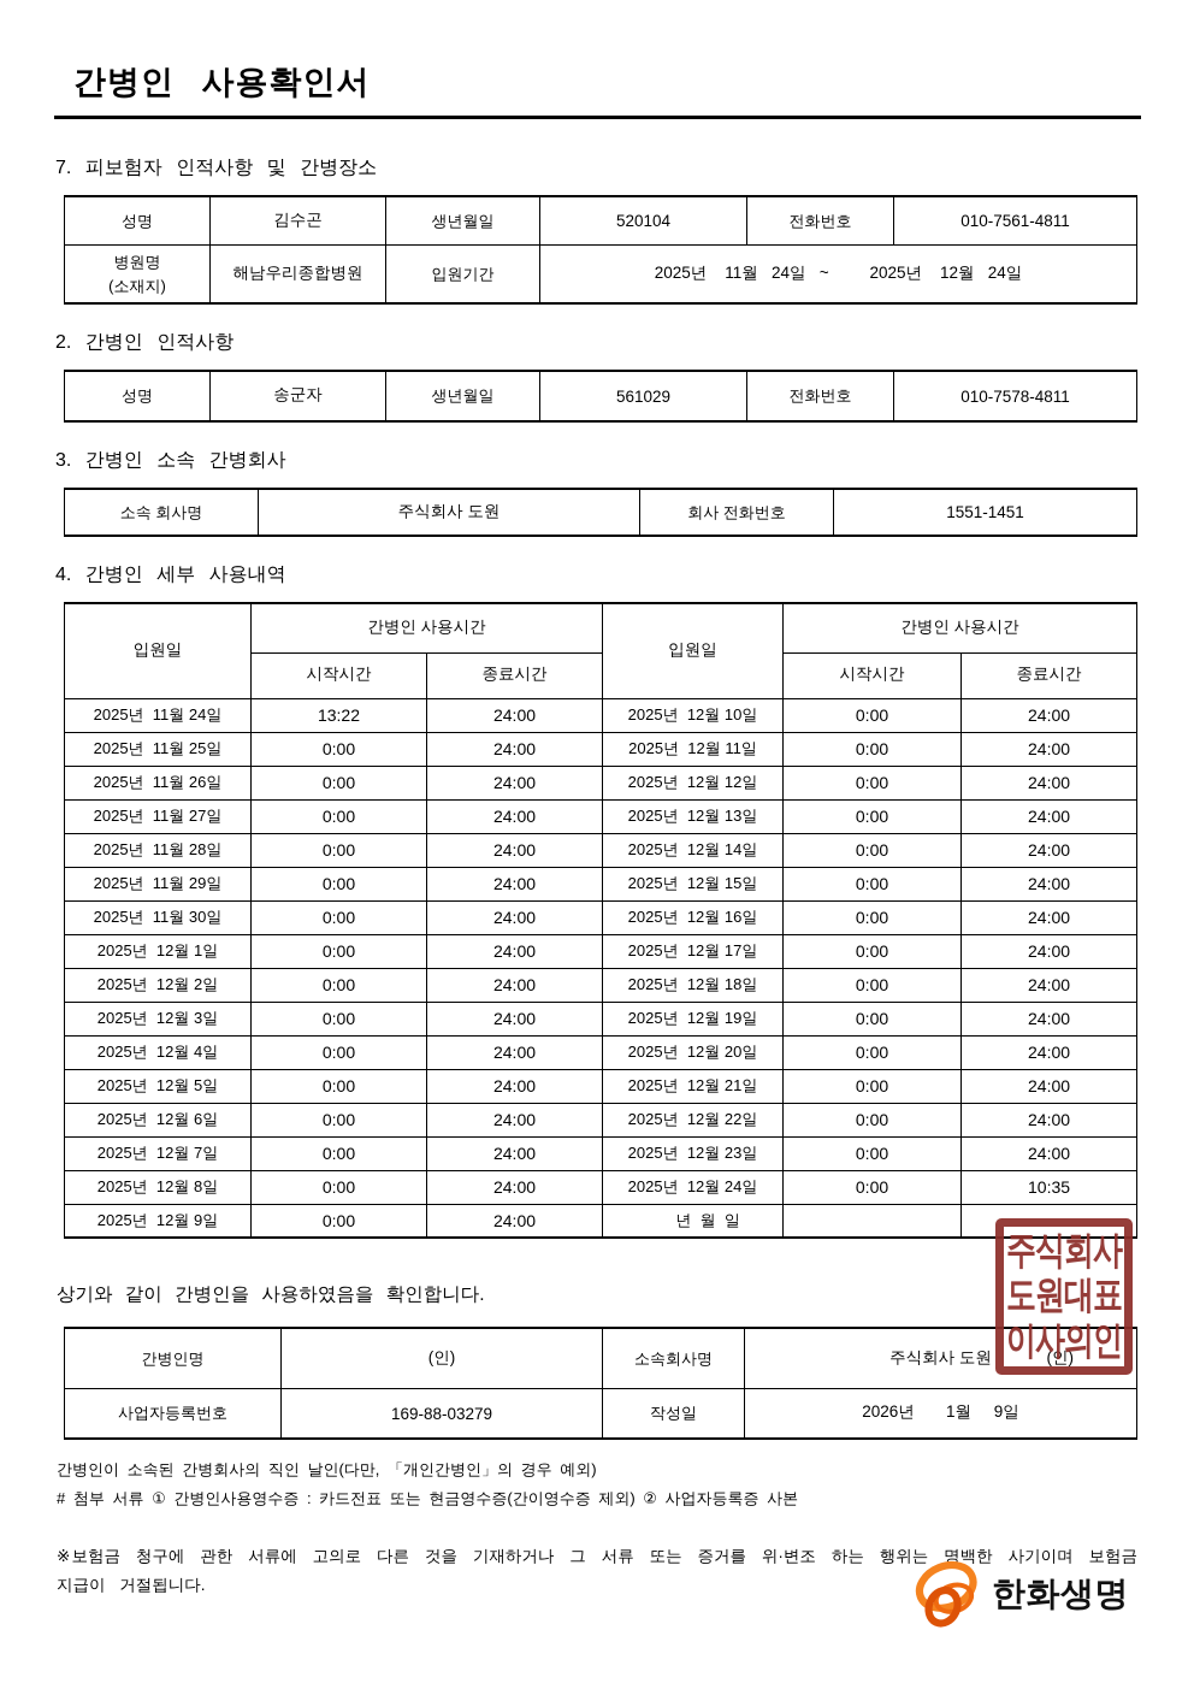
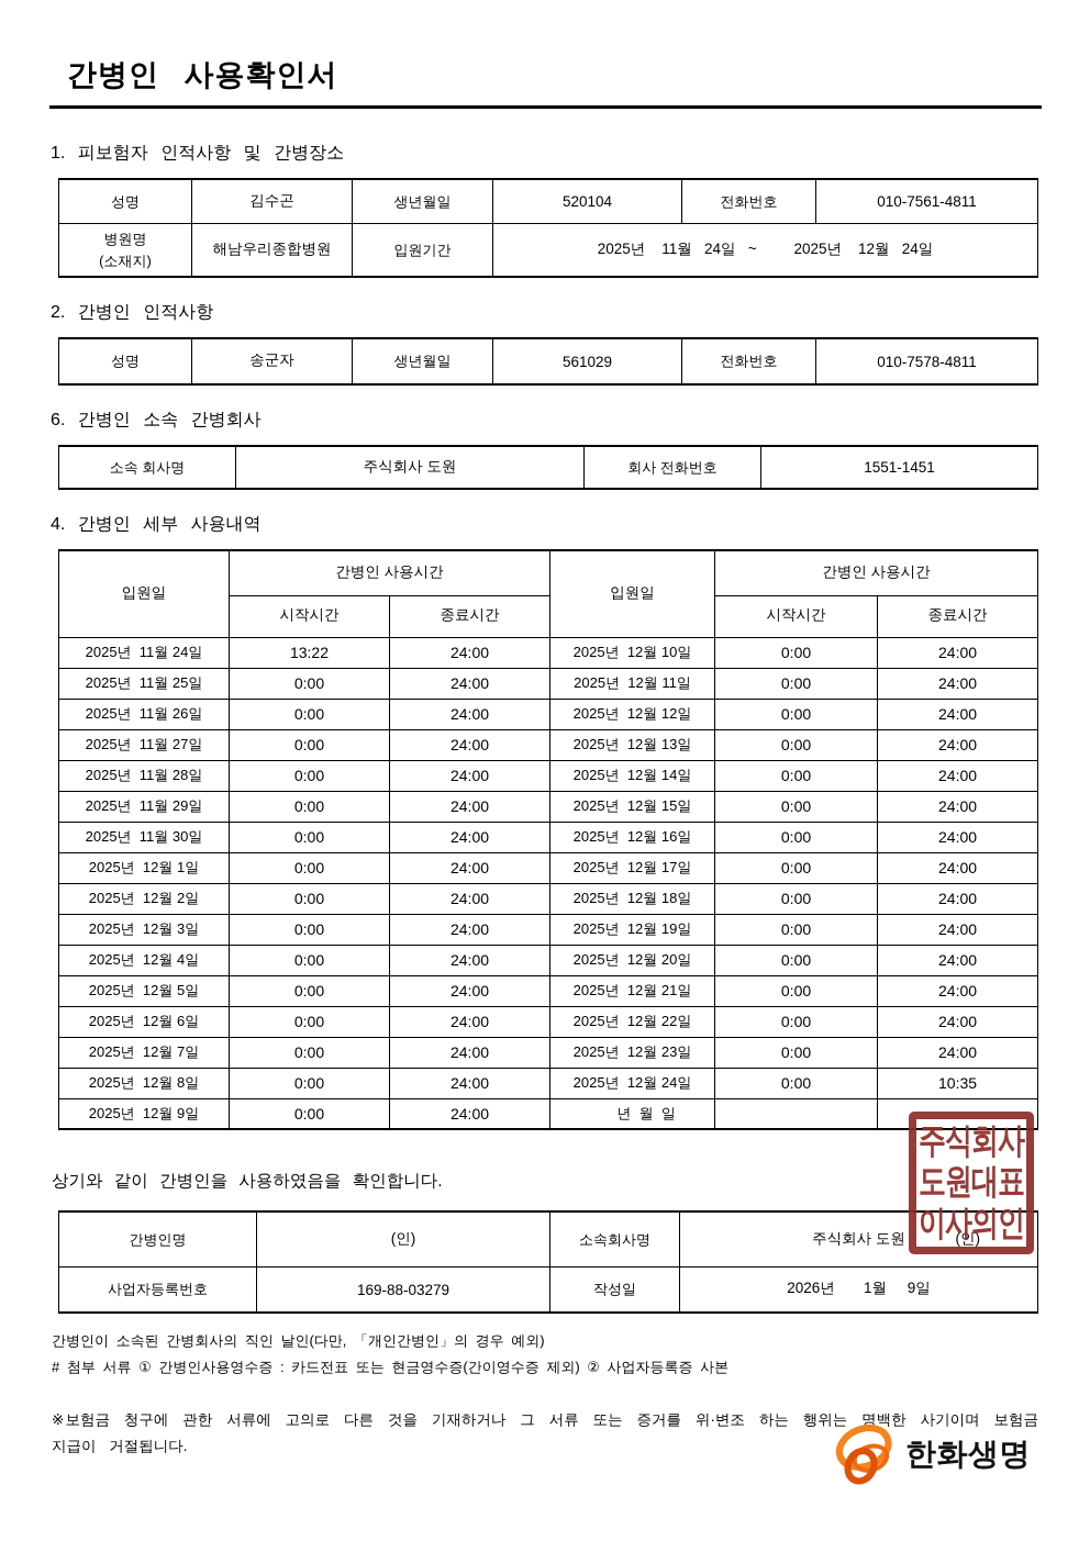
  간병인 사용확인서
- 7. 피보험자 인적사항 및 간병장소
+ 1. 피보험자 인적사항 및 간병장소
  성명	김수곤	생년월일	520104	전화번호	010-7561-4811
  병원명 (소재지)	해남우리종합병원	입원기간	2025년 11월 24일 ~ 2025년 12월 24일
  2. 간병인 인적사항
  성명	송군자	생년월일	561029	전화번호	010-7578-4811
- 3. 간병인 소속 간병회사
+ 6. 간병인 소속 간병회사
  소속 회사명	주식회사 도원	회사 전화번호	1551-1451
  4. 간병인 세부 사용내역
  입원일	간병인 사용시간	입원일	간병인 사용시간
  시작시간	종료시간	시작시간	종료시간
  2025년 11월 24일	13:22	24:00	2025년 12월 10일	0:00	24:00
  2025년 11월 25일	0:00	24:00	2025년 12월 11일	0:00	24:00
  2025년 11월 26일	0:00	24:00	2025년 12월 12일	0:00	24:00
  2025년 11월 27일	0:00	24:00	2025년 12월 13일	0:00	24:00
  2025년 11월 28일	0:00	24:00	2025년 12월 14일	0:00	24:00
  2025년 11월 29일	0:00	24:00	2025년 12월 15일	0:00	24:00
  2025년 11월 30일	0:00	24:00	2025년 12월 16일	0:00	24:00
  2025년 12월 1일	0:00	24:00	2025년 12월 17일	0:00	24:00
  2025년 12월 2일	0:00	24:00	2025년 12월 18일	0:00	24:00
  2025년 12월 3일	0:00	24:00	2025년 12월 19일	0:00	24:00
  2025년 12월 4일	0:00	24:00	2025년 12월 20일	0:00	24:00
  2025년 12월 5일	0:00	24:00	2025년 12월 21일	0:00	24:00
  2025년 12월 6일	0:00	24:00	2025년 12월 22일	0:00	24:00
  2025년 12월 7일	0:00	24:00	2025년 12월 23일	0:00	24:00
  2025년 12월 8일	0:00	24:00	2025년 12월 24일	0:00	10:35
  2025년 12월 9일	0:00	24:00	년 월 일
  상기와 같이 간병인을 사용하였음을 확인합니다.
  간병인명	(인)	소속회사명	주식회사 도원 (인)
  사업자등록번호	169-88-03279	작성일	2026년 1월 9일
  간병인이 소속된 간병회사의 직인 날인(다만, 「개인간병인」의 경우 예외)
  # 첨부 서류 ① 간병인사용영수증 : 카드전표 또는 현금영수증(간이영수증 제외) ② 사업자등록증 사본
  ※보험금 청구에 관한 서류에 고의로 다른 것을 기재하거나 그 서류 또는 증거를 위·변조 하는 행위는 명백한 사기이며 보험금 지급이 거절됩니다.
  주식회사
  도원대표
  이사의인
  한화생명
